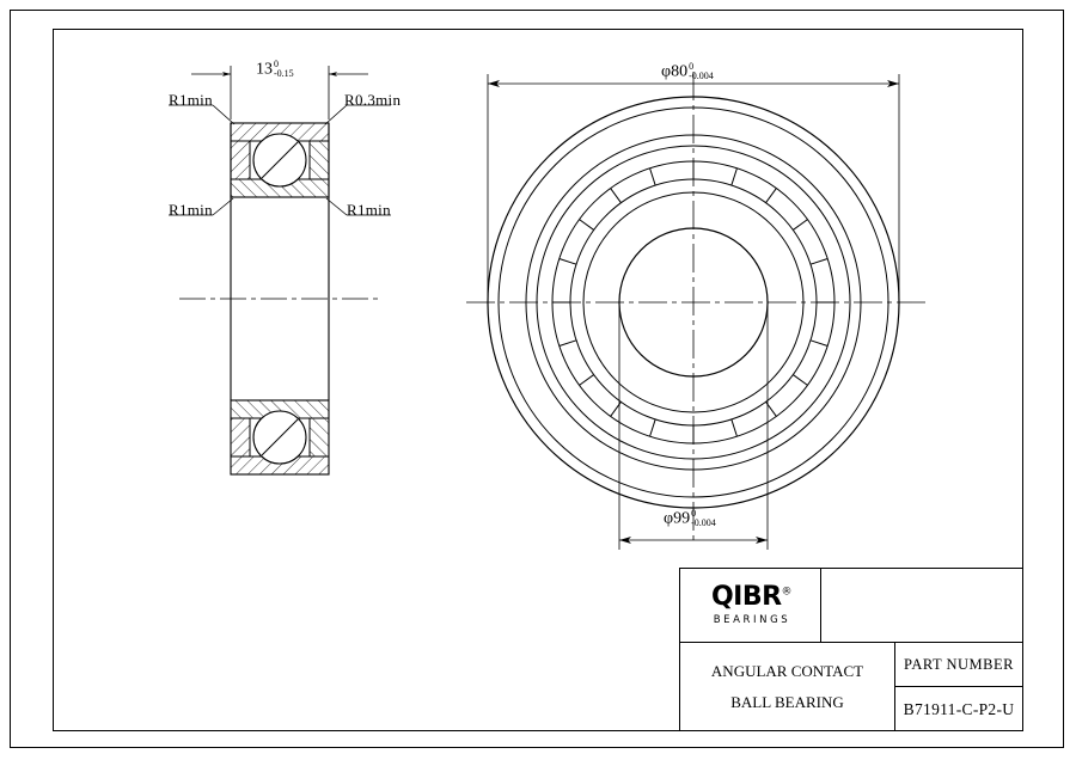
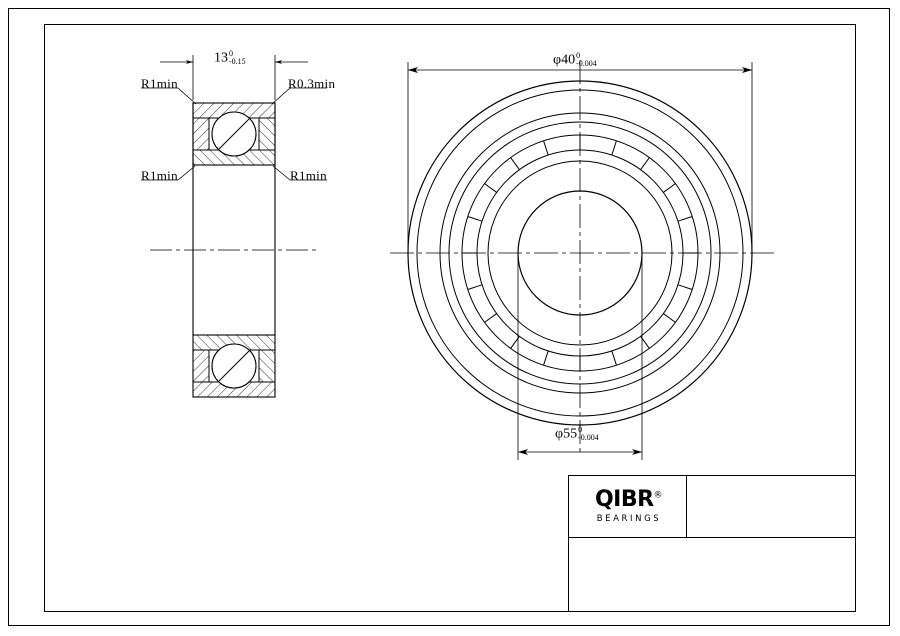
  R1min
  R0.3min
  R1min
  R1min
  13
  0
  -0.15
- φ80
+ φ40
  0
  -0.004
- φ99
+ φ55
  0
  -0.004
  QIBR®
  BEARINGS
- ANGULAR CONTACT
- BALL BEARING
- PART NUMBER
- B71911-C-P2-U
